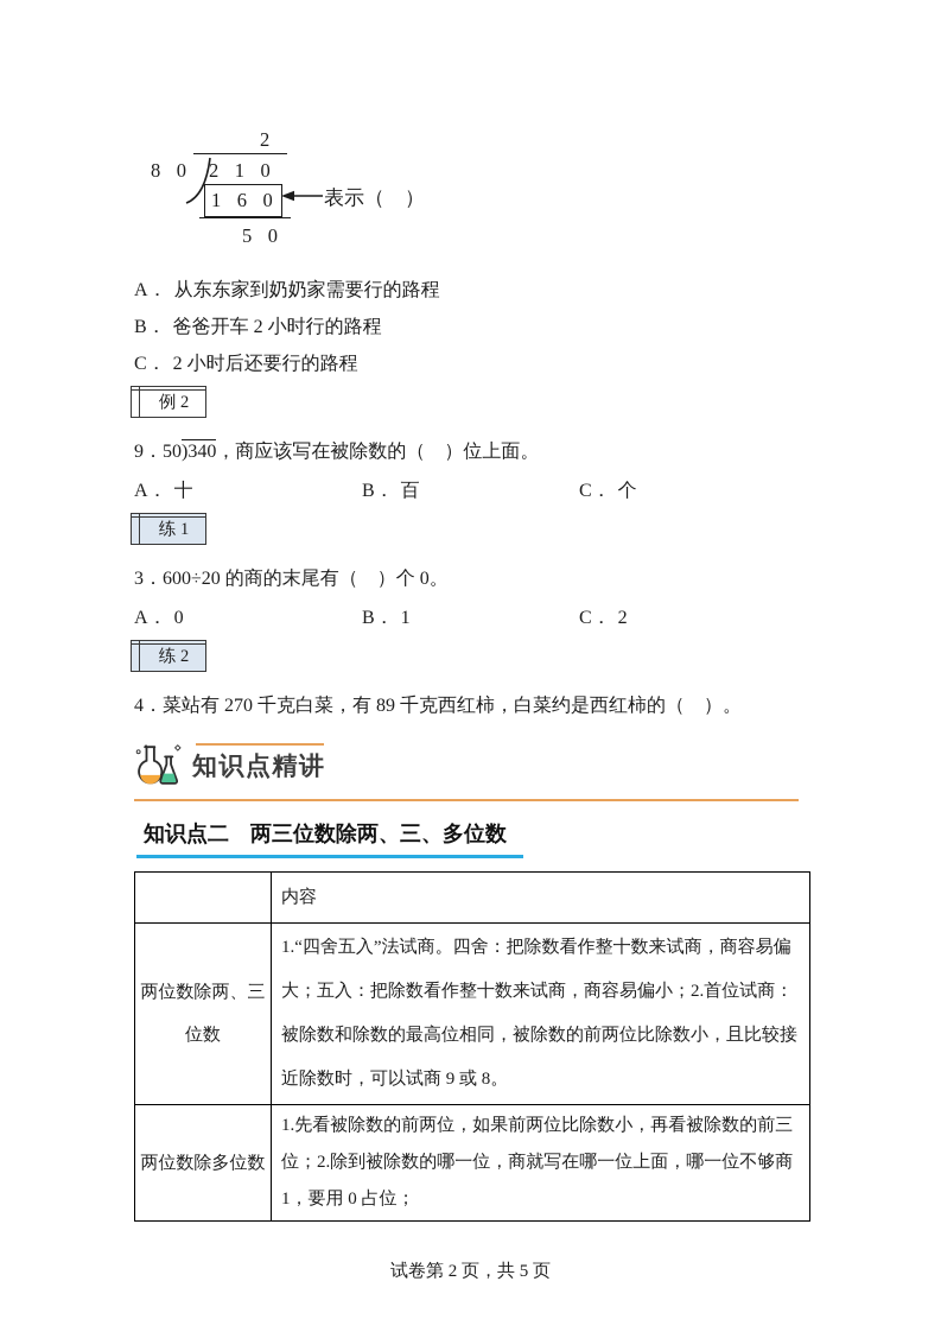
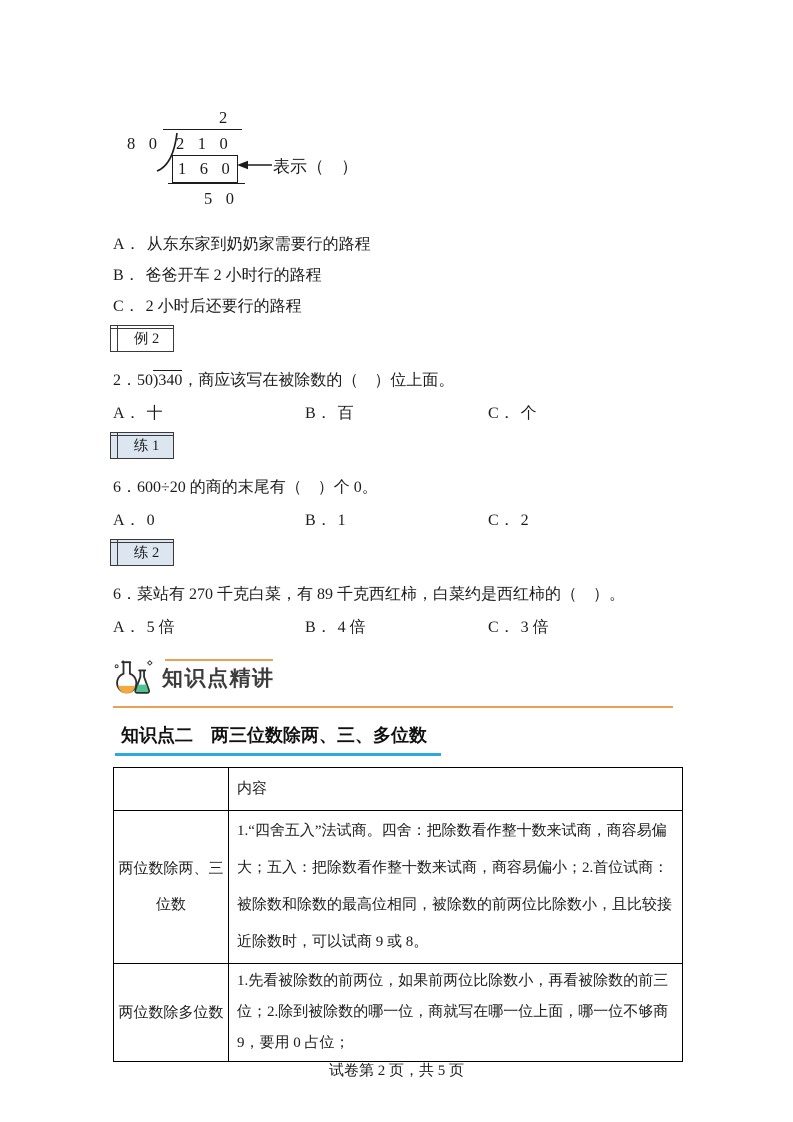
  2
  80
  210
  160
  表示（ ）
  50
  A． 从东东家到奶奶家需要行的路程
  B． 爸爸开车 2 小时行的路程
  C． 2 小时后还要行的路程
  例 2
- 9．50)340，商应该写在被除数的（ ）位上面。
+ 2．50)340，商应该写在被除数的（ ）位上面。
  A． 十
  B． 百
  C． 个
  练 1
- 3．600÷20 的商的末尾有（ ）个 0。
+ 6．600÷20 的商的末尾有（ ）个 0。
  A． 0
  B． 1
  C． 2
  练 2
- 4．菜站有 270 千克白菜，有 89 千克西红柿，白菜约是西红柿的（ ）。
+ 6．菜站有 270 千克白菜，有 89 千克西红柿，白菜约是西红柿的（ ）。
+ A． 5 倍
+ B． 4 倍
+ C． 3 倍
  知识点精讲
  知识点二 两三位数除两、三、多位数
  	内容
  两位数除两、三位数	1.“四舍五入”法试商。四舍：把除数看作整十数来试商，商容易偏大；五入：把除数看作整十数来试商，商容易偏小；2.首位试商：被除数和除数的最高位相同，被除数的前两位比除数小，且比较接近除数时，可以试商 9 或 8。
- 两位数除多位数	1.先看被除数的前两位，如果前两位比除数小，再看被除数的前三位；2.除到被除数的哪一位，商就写在哪一位上面，哪一位不够商 1，要用 0 占位；
+ 两位数除多位数	1.先看被除数的前两位，如果前两位比除数小，再看被除数的前三位；2.除到被除数的哪一位，商就写在哪一位上面，哪一位不够商 9，要用 0 占位；
  试卷第 2 页，共 5 页
